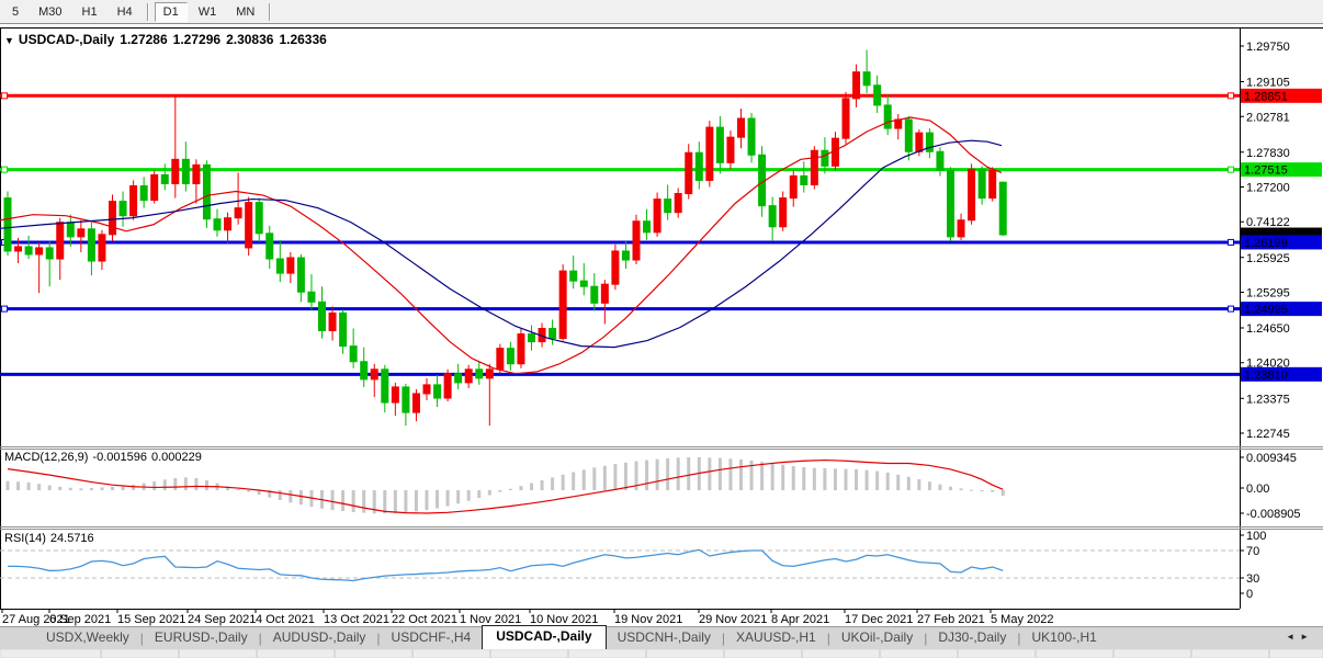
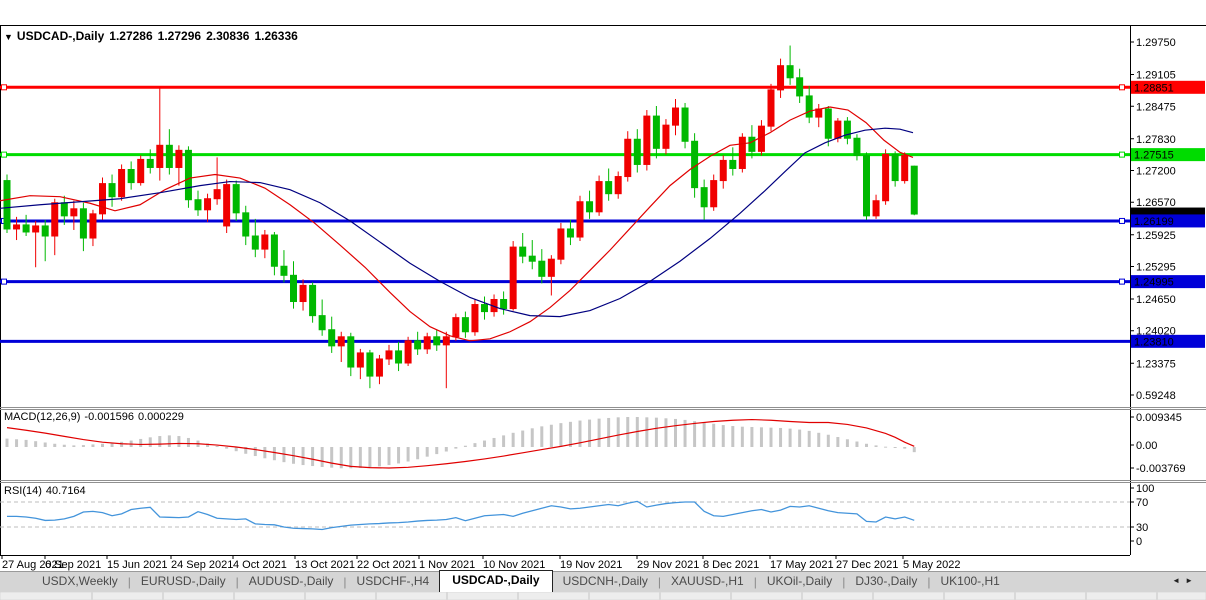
- 5
- M30
- H1
- H4
- D1
- W1
- MN
  1.29750
  1.29105
- 2.02781
+ 1.28475
  1.27830
  1.27200
- 0.74122
+ 1.26570
  1.25925
  1.25295
  1.24650
  1.24020
  1.23375
- 1.22745
+ 0.59248
  1.28851
  1.27515
  1.26199
  1.24995
  1.23810
  0.009345
  0.00
- -0.008905
+ -0.003769
  100
  70
  30
  0
  27 Aug 2021
  6 Sep 2021
- 15 Sep 2021
+ 15 Jun 2021
  24 Sep 2021
  4 Oct 2021
  13 Oct 2021
  22 Oct 2021
  1 Nov 2021
  10 Nov 2021
  19 Nov 2021
  29 Nov 2021
- 8 Apr 2021
+ 8 Dec 2021
- 17 Dec 2021
+ 17 May 2021
- 27 Feb 2021
+ 27 Dec 2021
  5 May 2022
  ▼ USDCAD-,Daily 1.27286 1.27296 2.30836 1.26336
  MACD(12,26,9) -0.001596 0.000229
- RSI(14) 24.5716
+ RSI(14) 40.7164
  USDX,Weekly
  |
  EURUSD-,Daily
  |
  AUDUSD-,Daily
  |
  USDCHF-,H4
  USDCAD-,Daily
  USDCNH-,Daily
  |
  XAUUSD-,H1
  |
  UKOil-,Daily
  |
  DJ30-,Daily
  |
  UK100-,H1
  ◄►
